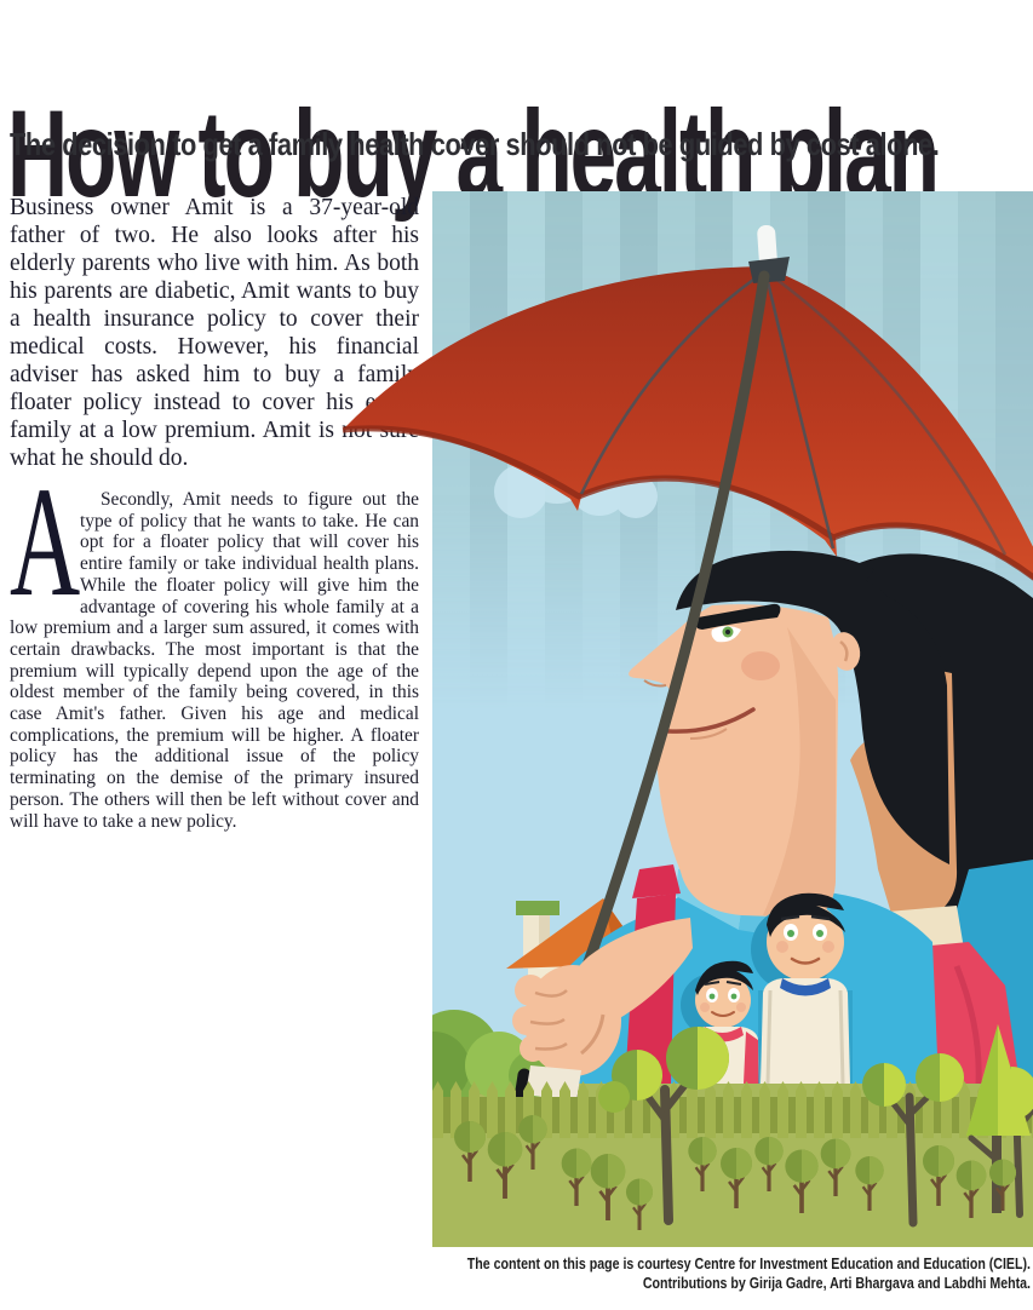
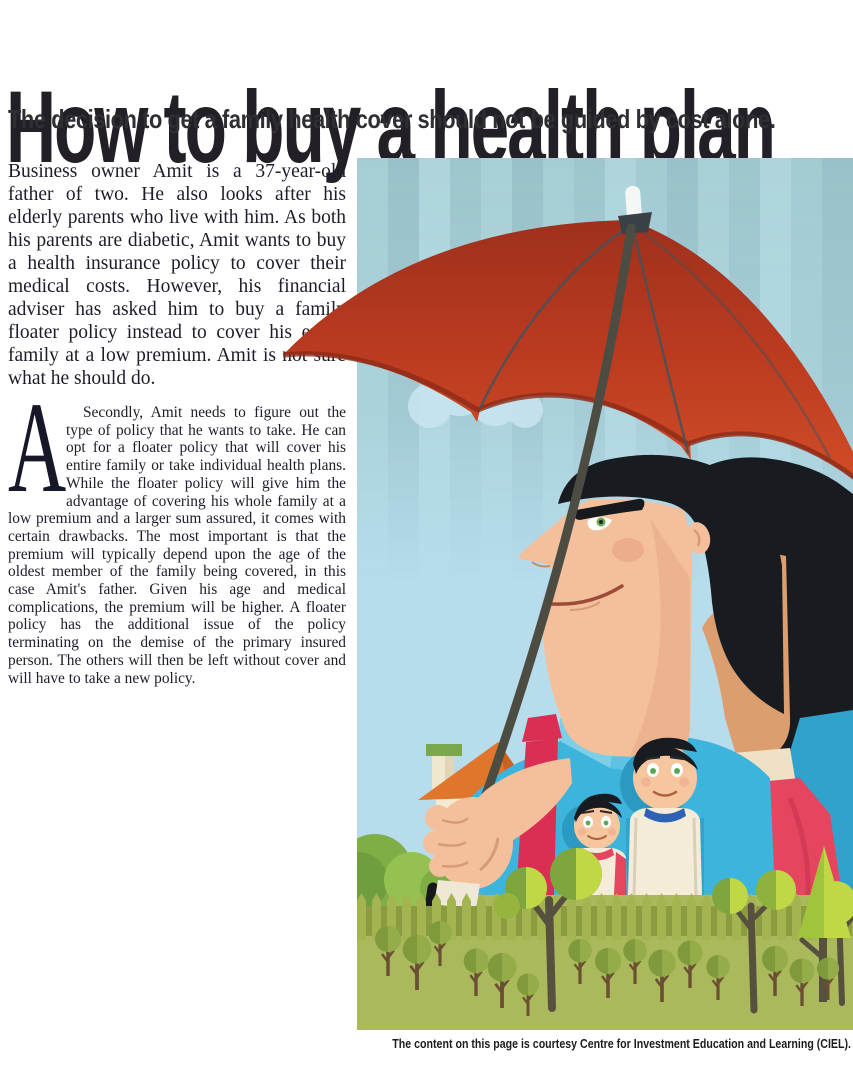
  How to buy a health plan
  The decision to get a family health cover should not be guided by cost alone.
  Business owner Amit is a 37-year-old father of two. He also looks after his elderly parents who live with him. As both his parents are diabetic, Amit wants to buy a health insurance policy to cover their medical costs. However, his financial adviser has asked him to buy a famil floater policy instead to cover his e family at a low premium. Amit is not s what he should do.
  A
  Secondly, Amit needs to figure out the type of policy that he wants to take. He can opt for a floater policy that will cover his entire family or take individual health plans. While the floater policy will give him the advantage of covering his whole family at a low premium and a larger sum assured, it comes with certain drawbacks. The most important is that the premium will typically depend upon the age of the oldest member of the family being covered, in this case Amit's father. Given his age and medical complications, the premium will be higher. A floater policy has the additional issue of the policy terminating on the demise of the primary insured person. The others will then be left without cover and will have to take a new policy.
- The content on this page is courtesy Centre for Investment Education and Education (CIEL).
+ The content on this page is courtesy Centre for Investment Education and Learning (CIEL).
- Contributions by Girija Gadre, Arti Bhargava and Labdhi Mehta.
